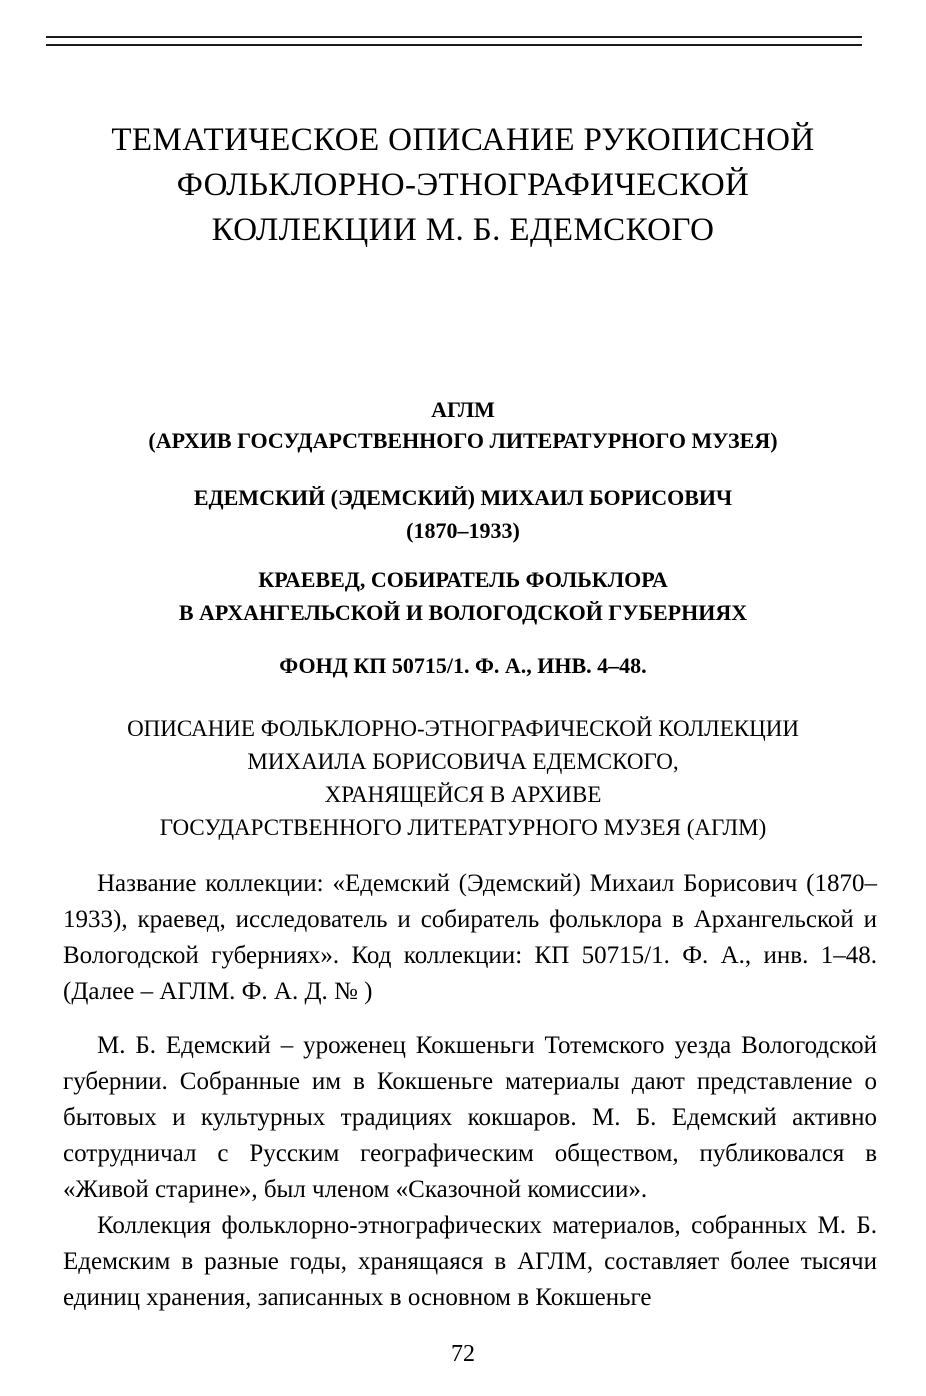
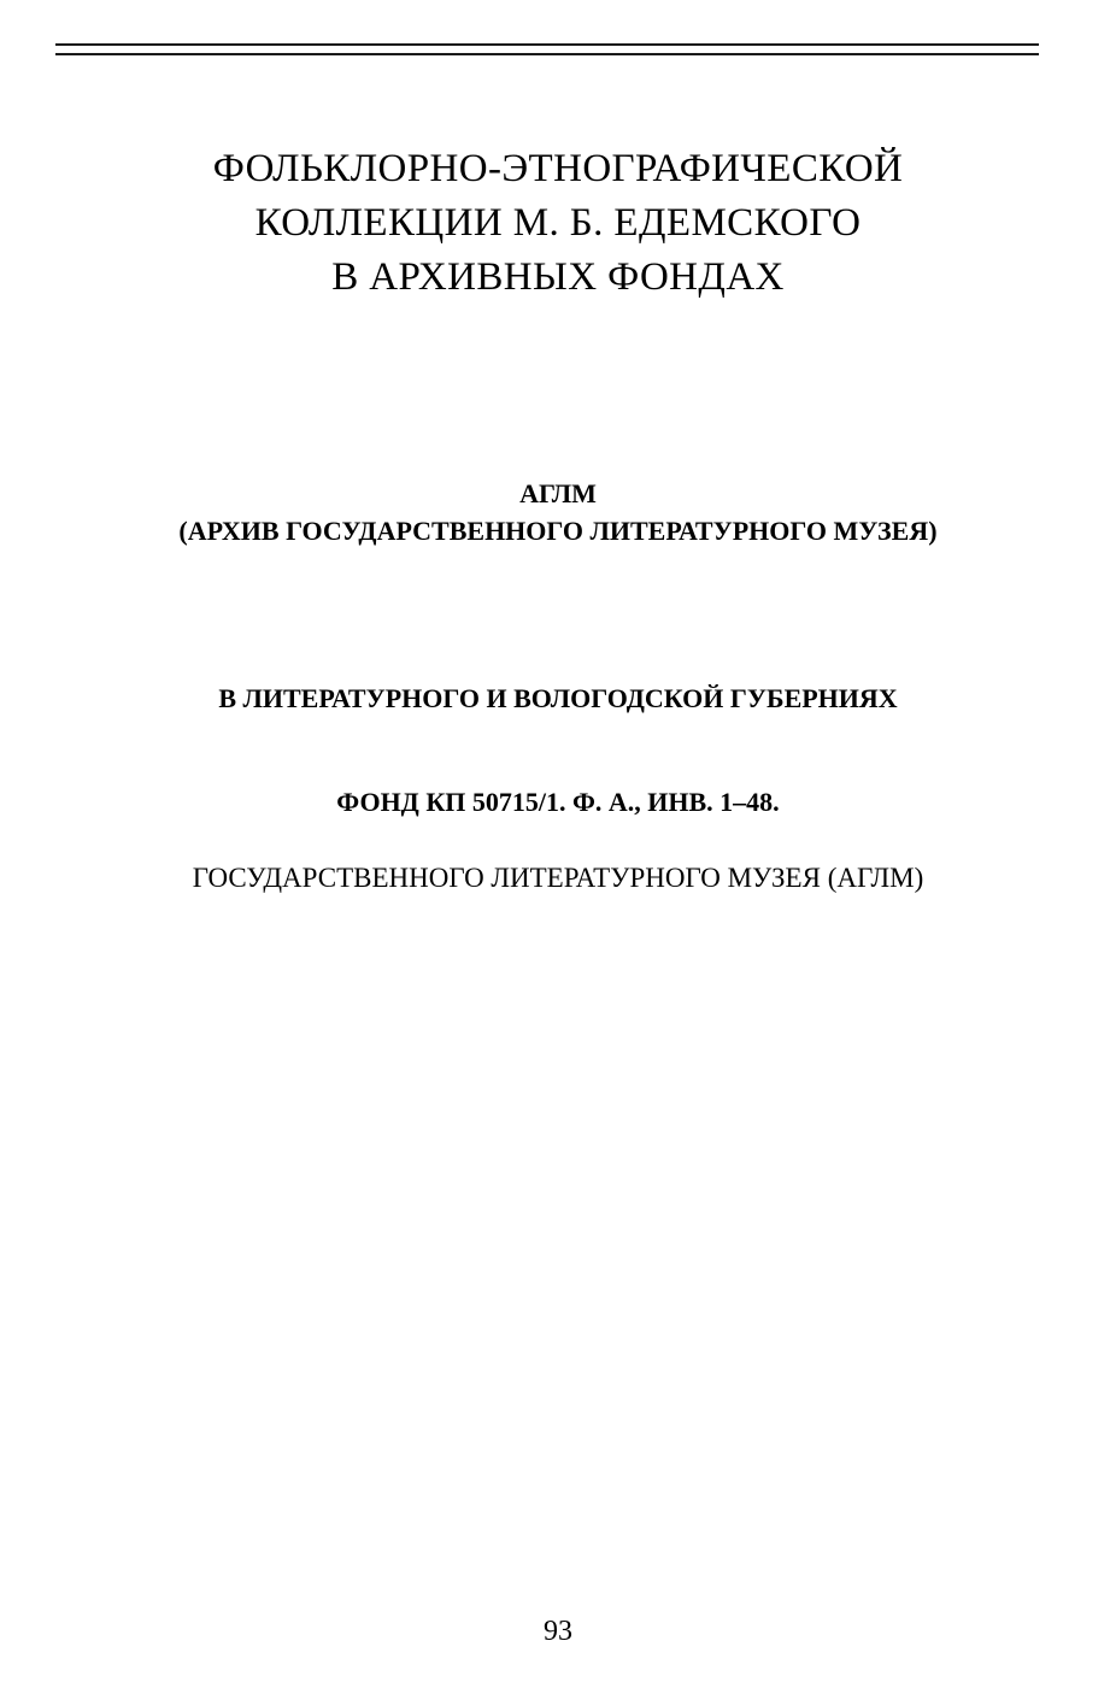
- ТЕМАТИЧЕСКОЕ ОПИСАНИЕ РУКОПИСНОЙ
  ФОЛЬКЛОРНО-ЭТНОГРАФИЧЕСКОЙ
  КОЛЛЕКЦИИ М. Б. ЕДЕМСКОГО
+ В АРХИВНЫХ ФОНДАХ
  АГЛМ
  (АРХИВ ГОСУДАРСТВЕННОГО ЛИТЕРАТУРНОГО МУЗЕЯ)
- ЕДЕМСКИЙ (ЭДЕМСКИЙ) МИХАИЛ БОРИСОВИЧ
- (1870–1933)
- КРАЕВЕД, СОБИРАТЕЛЬ ФОЛЬКЛОРА
- В АРХАНГЕЛЬСКОЙ И ВОЛОГОДСКОЙ ГУБЕРНИЯХ
+ В ЛИТЕРАТУРНОГО И ВОЛОГОДСКОЙ ГУБЕРНИЯХ
- ФОНД КП 50715/1. Ф. А., ИНВ. 4–48.
+ ФОНД КП 50715/1. Ф. А., ИНВ. 1–48.
- ОПИСАНИЕ ФОЛЬКЛОРНО-ЭТНОГРАФИЧЕСКОЙ КОЛЛЕКЦИИ
- МИХАИЛА БОРИСОВИЧА ЕДЕМСКОГО,
- ХРАНЯЩЕЙСЯ В АРХИВЕ
  ГОСУДАРСТВЕННОГО ЛИТЕРАТУРНОГО МУЗЕЯ (АГЛМ)
- Название коллекции: «Едемский (Эдемский) Михаил Борисович (1870–1933), краевед, исследователь и собиратель фольклора в Архангельской и Вологодской губерниях». Код коллекции: КП 50715/1. Ф. А., инв. 1–48. (Далее – АГЛМ. Ф. А. Д. № )
- М. Б. Едемский – уроженец Кокшеньги Тотемского уезда Вологодской губернии. Собранные им в Кокшеньге материалы дают представление о бытовых и культурных традициях кокшаров. М. Б. Едемский активно сотрудничал с Русским географическим обществом, публиковался в «Живой старине», был членом «Сказочной комиссии».
- Коллекция фольклорно-этнографических материалов, собранных М. Б. Едемским в разные годы, хранящаяся в АГЛМ, составляет более тысячи единиц хранения, записанных в основном в Кокшеньге
- 72
+ 93
